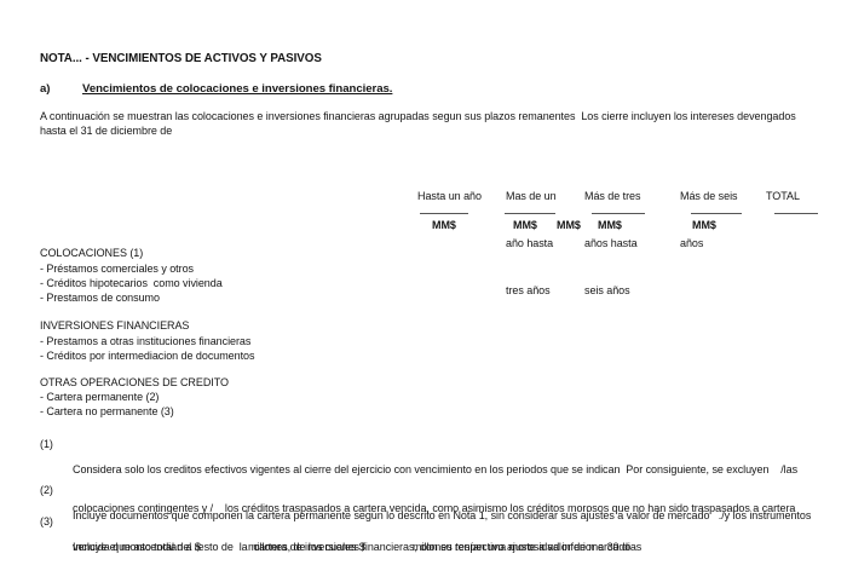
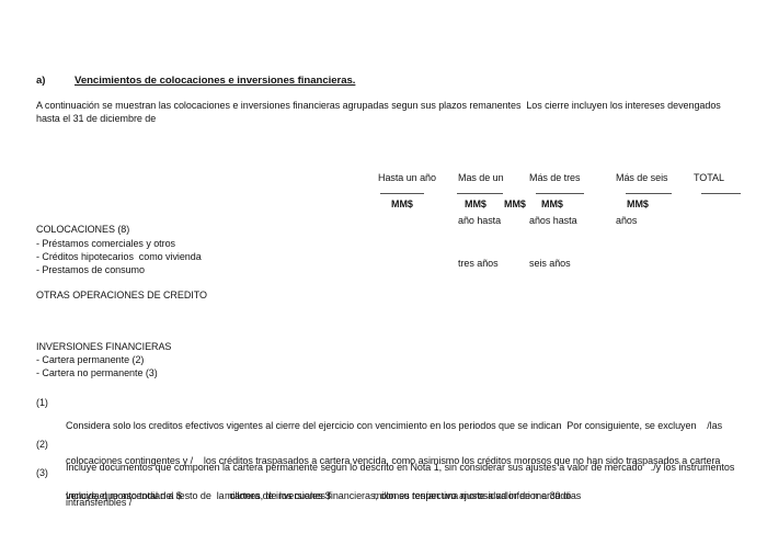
- NOTA... - VENCIMIENTOS DE ACTIVOS Y PASIVOS
  a)
  Vencimientos de colocaciones e inversiones financieras.
  A continuación se muestran las colocaciones e inversiones financieras agrupadas segun sus plazos remanentes Los cierre incluyen los intereses devengados
  hasta el 31 de diciembre de
  Hasta un año
  Mas de un
  año hasta
  tres años
  Más de tres
  años hasta
  seis años
  Más de seis
  años
  TOTAL
  MM$
  MM$
  MM$
  MM$
  MM$
- COLOCACIONES (1)
+ COLOCACIONES (8)
  - Préstamos comerciales y otros
  - Créditos hipotecarios como vivienda
  - Prestamos de consumo
- INVERSIONES FINANCIERAS
+ OTRAS OPERACIONES DE CREDITO
- - Prestamos a otras instituciones financieras
- - Créditos por intermediacion de documentos
- OTRAS OPERACIONES DE CREDITO
+ INVERSIONES FINANCIERAS
  - Cartera permanente (2)
  - Cartera no permanente (3)
  (1)
  Considera solo los creditos efectivos vigentes al cierre del ejercicio con vencimiento en los periodos que se indican Por consiguiente, se excluyen /las
  colocaciones contingentes y / los créditos traspasados a cartera vencida, como asimismo los créditos morosos que no han sido traspasados a cartera
  vencida que ascendian a $ millones, de los cuales $ millones tenían una morosidad inferior a 30 dias
  (2)
  Incluye documentos que componen la cartera permanente segun lo descrito en Nota 1, sin considerar sus ajustes a valor de mercado ./y los instrumentos
+ intransferibles /
  (3)
  Incluye el monto total del resto de la cartera de inversiones financieras, con su respectivo ajuste a valor de mercado
